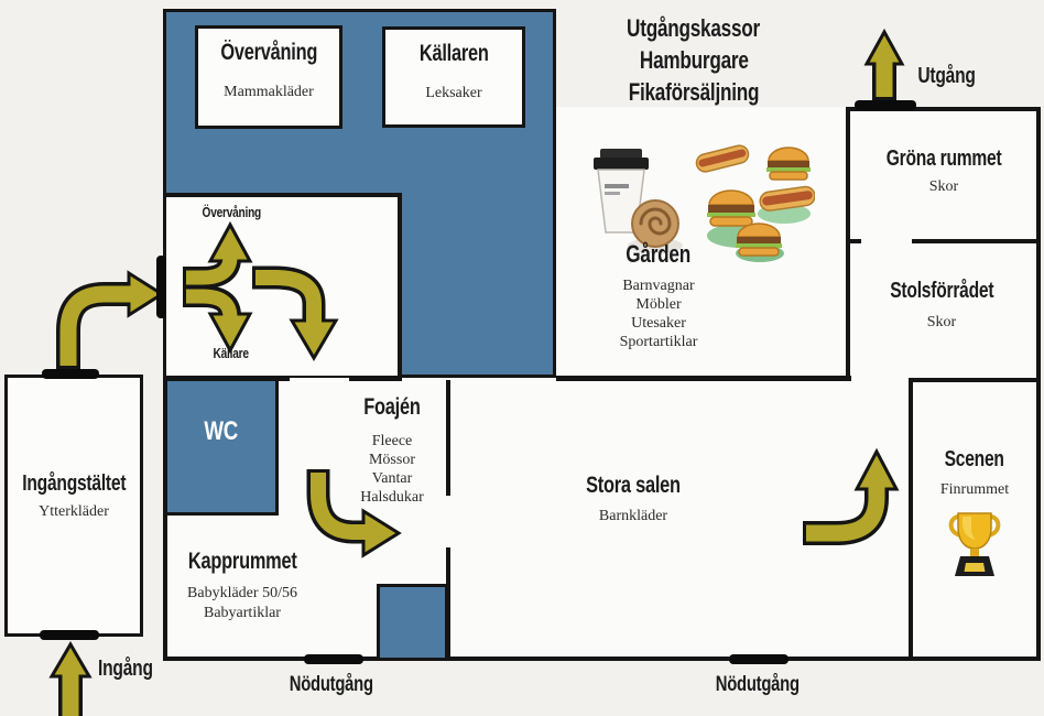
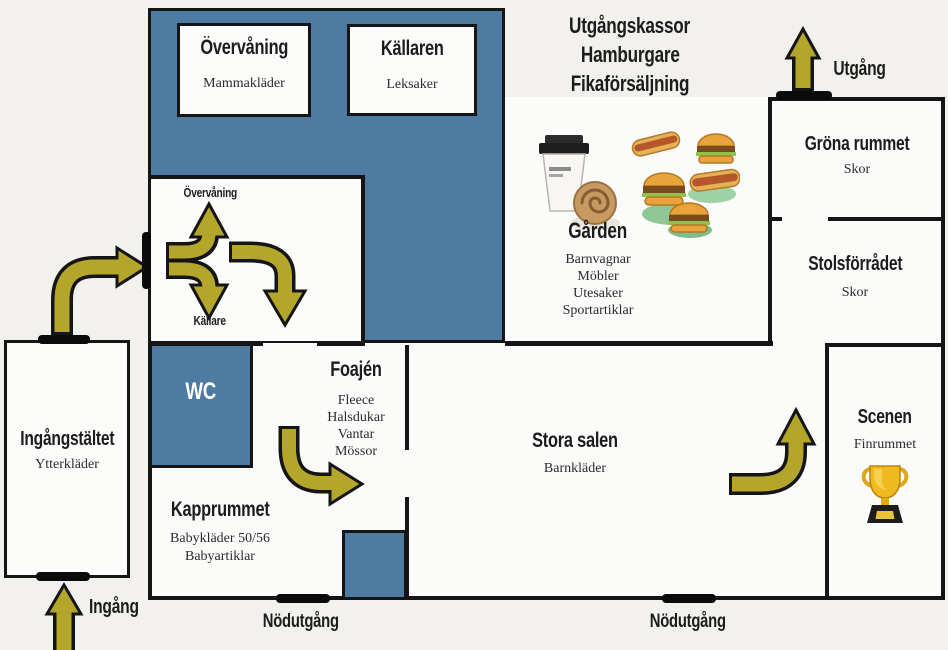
  Övervåning
  Mammakläder
  Källaren
  Leksaker
  Övervåning
  Källare
  WC
  Ingångstältet
  Ytterkläder
  Utgångskassor
  Hamburgare
  Fikaförsäljning
  Gården
  Barnvagnar
  Möbler
  Utesaker
  Sportartiklar
  Foajén
  Fleece
- Mössor
+ Halsdukar
  Vantar
- Halsdukar
+ Mössor
  Kapprummet
  Babykläder 50/56
  Babyartiklar
  Stora salen
  Barnkläder
  Gröna rummet
  Skor
  Stolsförrådet
  Skor
  Scenen
  Finrummet
  Utgång
  Ingång
  Nödutgång
  Nödutgång
